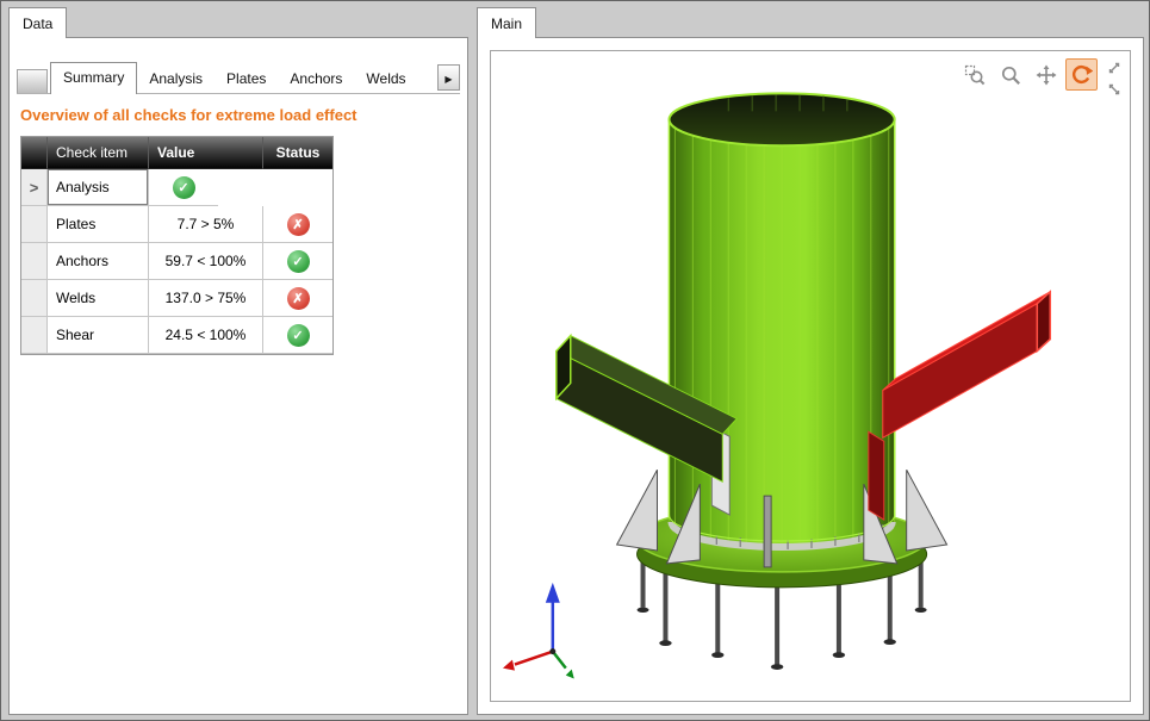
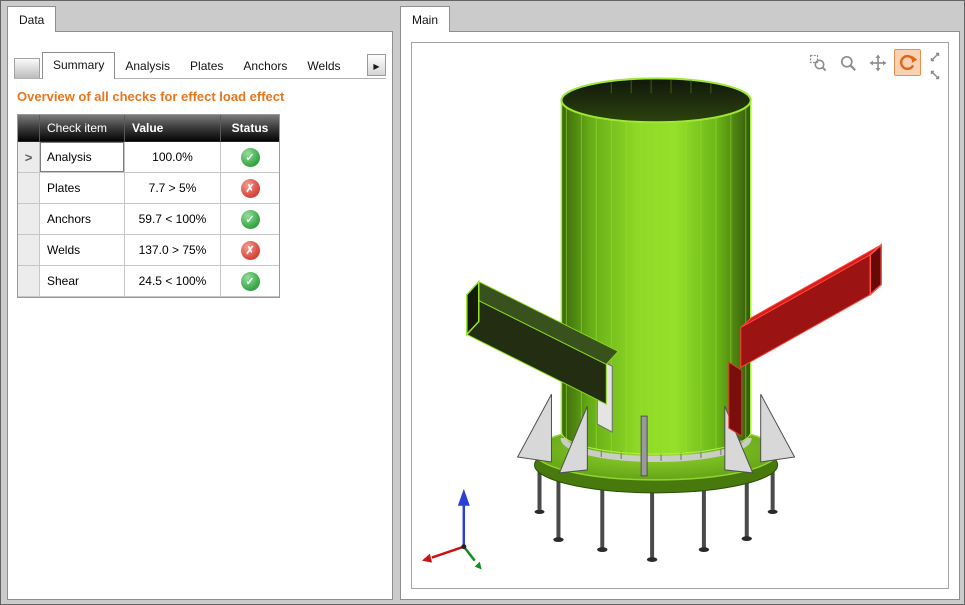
  Data
  Summary
  Analysis
  Plates
  Anchors
  Welds
- Overview of all checks for extreme load effect
+ Overview of all checks for effect load effect
  Check item
  Value
  Status
  Analysis
+ 100.0%
  Plates
  7.7 > 5%
  Anchors
  59.7 < 100%
  Welds
  137.0 > 75%
  Shear
  24.5 < 100%
  Main
